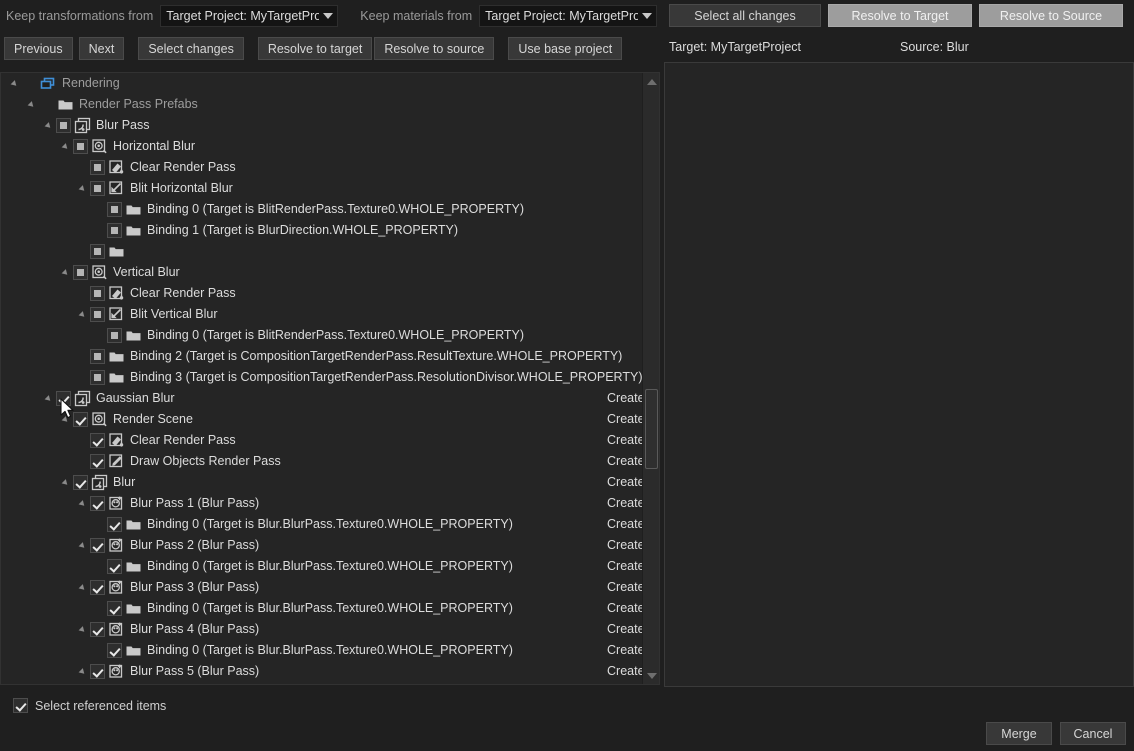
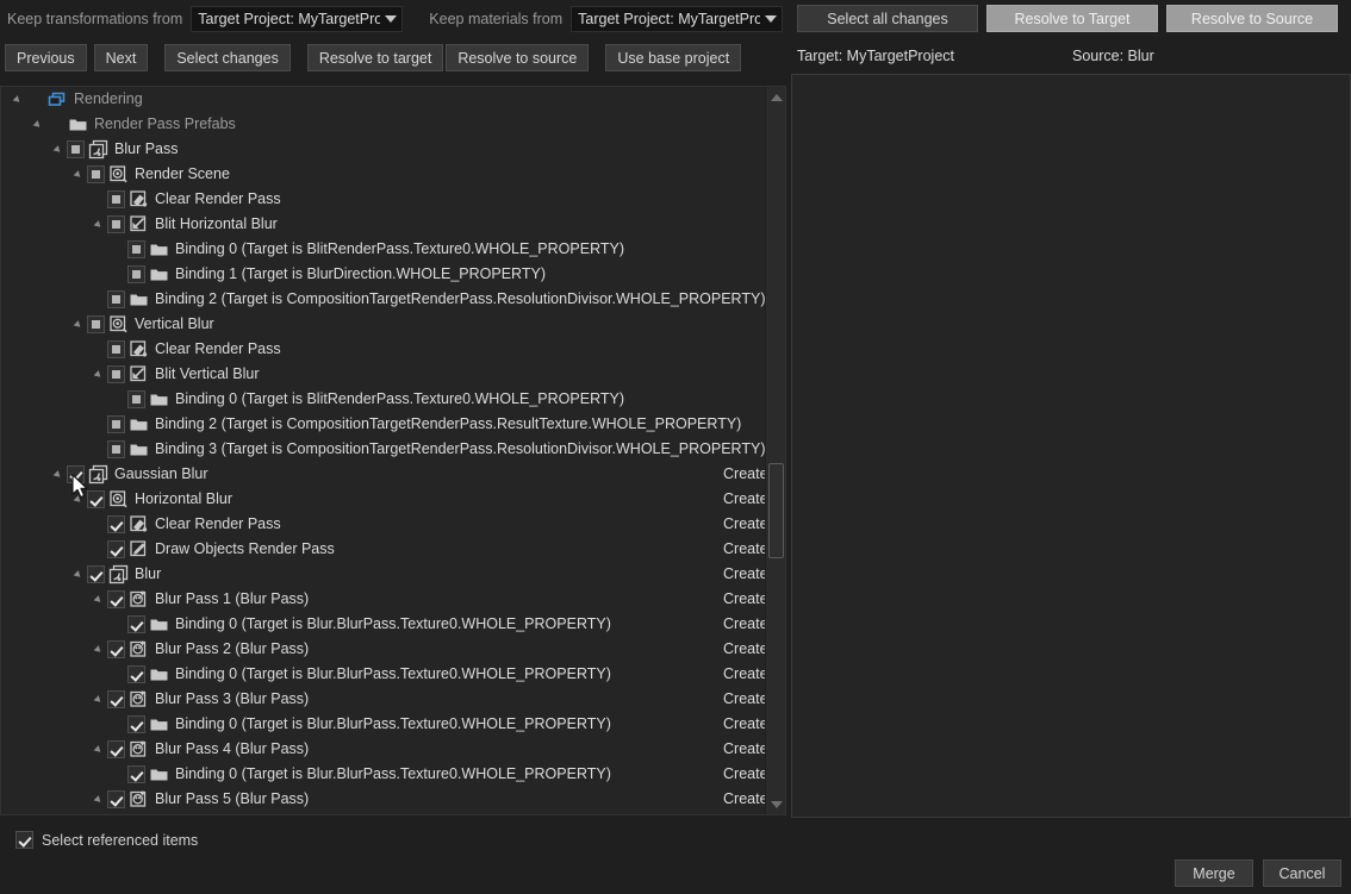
  Keep transformations from
  Target Project: MyTargetPro
  Keep materials from
  Target Project: MyTargetPro
  Previous
  Next
  Select changes
  Resolve to target
  Resolve to source
  Use base project
  Rendering
  Render Pass Prefabs
  Blur Pass
- Horizontal Blur
+ Render Scene
  Clear Render Pass
  Blit Horizontal Blur
  Binding 0 (Target is BlitRenderPass.Texture0.WHOLE_PROPERTY)
  Binding 1 (Target is BlurDirection.WHOLE_PROPERTY)
+ Binding 2 (Target is CompositionTargetRenderPass.ResolutionDivisor.WHOLE_PROPERTY)
  Vertical Blur
  Clear Render Pass
  Blit Vertical Blur
  Binding 0 (Target is BlitRenderPass.Texture0.WHOLE_PROPERTY)
  Binding 2 (Target is CompositionTargetRenderPass.ResultTexture.WHOLE_PROPERTY)
  Binding 3 (Target is CompositionTargetRenderPass.ResolutionDivisor.WHOLE_PROPERTY)
  Gaussian Blur
  Creat
- Render Scene
+ Horizontal Blur
  Creat
  Clear Render Pass
  Creat
  Draw Objects Render Pass
  Creat
  Blur
  Creat
  Blur Pass 1 (Blur Pass)
  Creat
  Binding 0 (Target is Blur.BlurPass.Texture0.WHOLE_PROPERTY)
  Creat
  Blur Pass 2 (Blur Pass)
  Creat
  Binding 0 (Target is Blur.BlurPass.Texture0.WHOLE_PROPERTY)
  Creat
  Blur Pass 3 (Blur Pass)
  Creat
  Binding 0 (Target is Blur.BlurPass.Texture0.WHOLE_PROPERTY)
  Creat
  Blur Pass 4 (Blur Pass)
  Creat
  Binding 0 (Target is Blur.BlurPass.Texture0.WHOLE_PROPERTY)
  Creat
  Blur Pass 5 (Blur Pass)
  Creat
  Select all changes
  Resolve to Target
  Resolve to Source
  Target: MyTargetProject
  Source: Blur
  Select referenced items
  Merge
  Cancel
